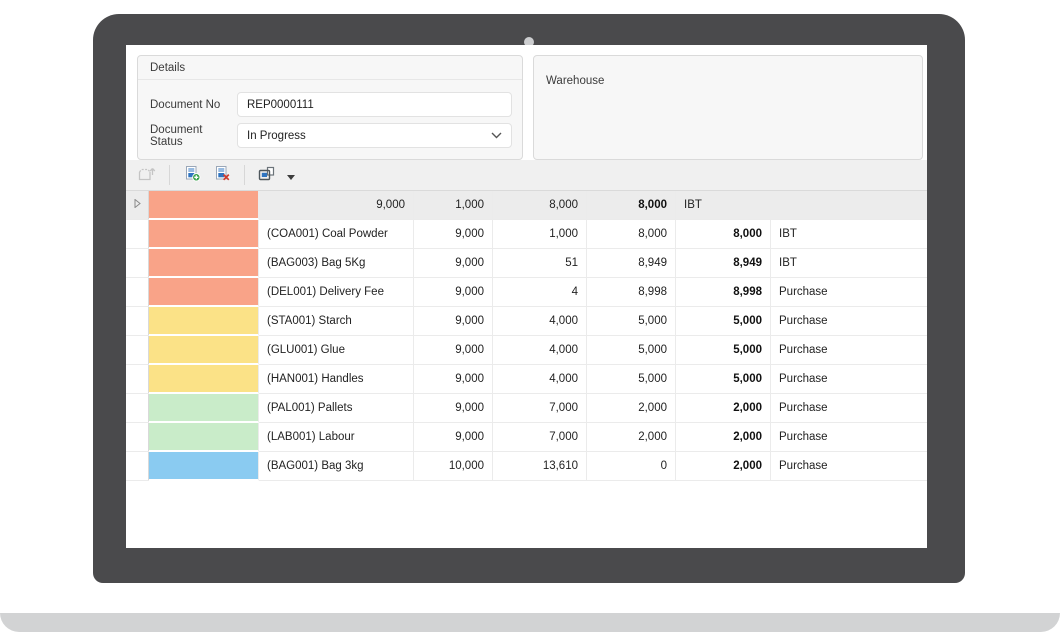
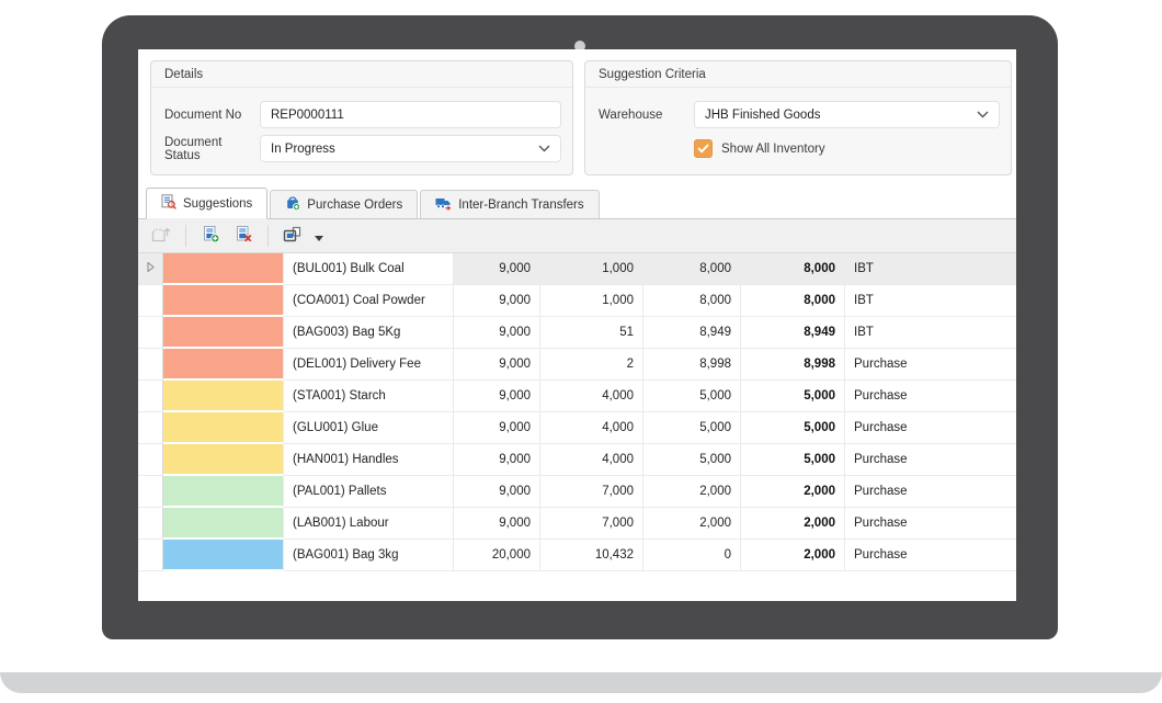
  Details
  Document No
  REP0000111
  Document Status
  In Progress
+ Suggestion Criteria
  Warehouse
+ JHB Finished Goods
+ Show All Inventory
+ Suggestions
+ Purchase Orders
+ Inter-Branch Transfers
+ (BUL001) Bulk Coal
  9,000
  1,000
  8,000
  8,000
  IBT
  (COA001) Coal Powder
  9,000
  1,000
  8,000
  8,000
  IBT
  (BAG003) Bag 5Kg
  9,000
  51
  8,949
  8,949
  IBT
  (DEL001) Delivery Fee
  9,000
- 4
+ 2
  8,998
  8,998
  Purchase
  (STA001) Starch
  9,000
  4,000
  5,000
  5,000
  Purchase
  (GLU001) Glue
  9,000
  4,000
  5,000
  5,000
  Purchase
  (HAN001) Handles
  9,000
  4,000
  5,000
  5,000
  Purchase
  (PAL001) Pallets
  9,000
  7,000
  2,000
  2,000
  Purchase
  (LAB001) Labour
  9,000
  7,000
  2,000
  2,000
  Purchase
  (BAG001) Bag 3kg
- 10,000
+ 20,000
- 13,610
+ 10,432
  0
  2,000
  Purchase
